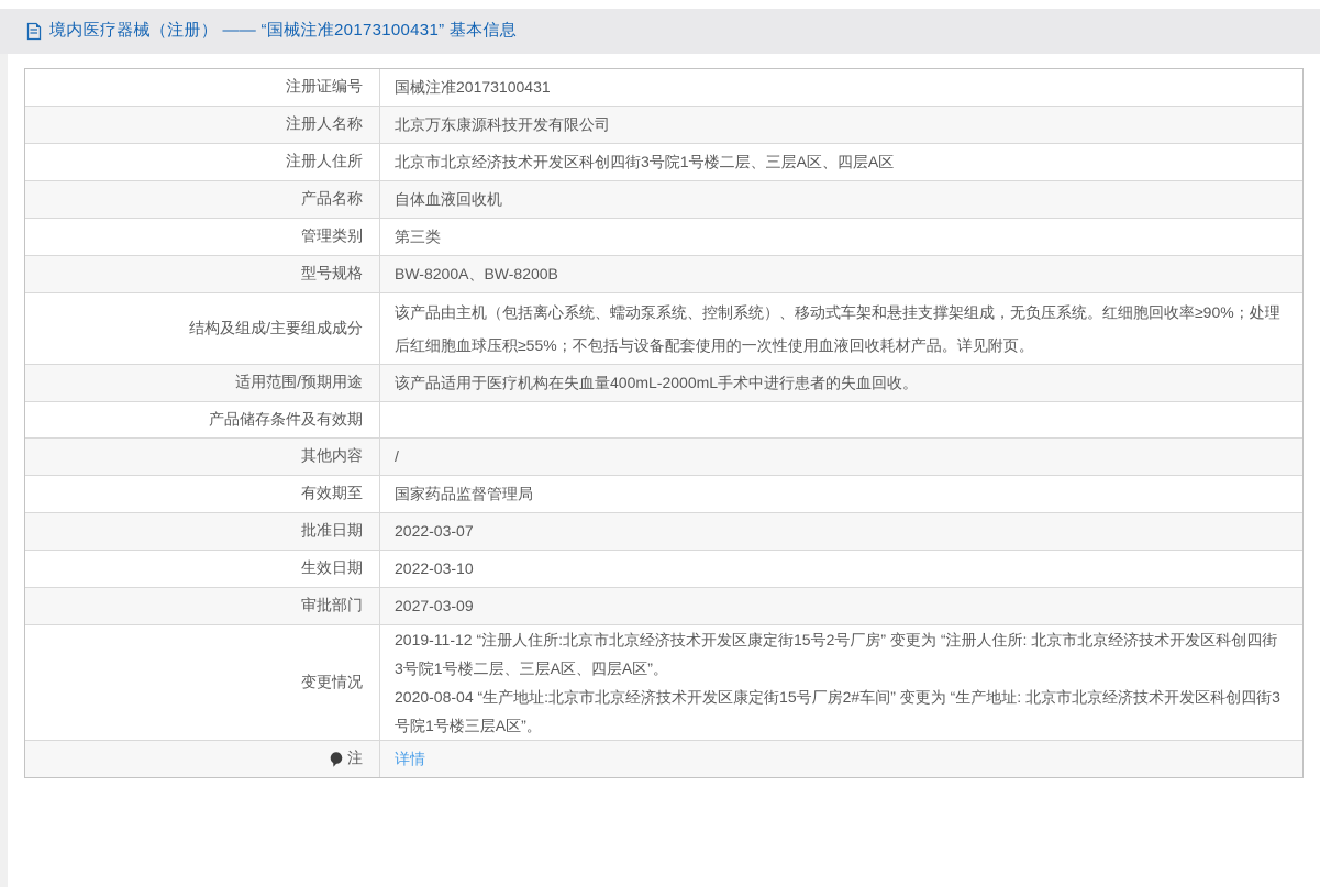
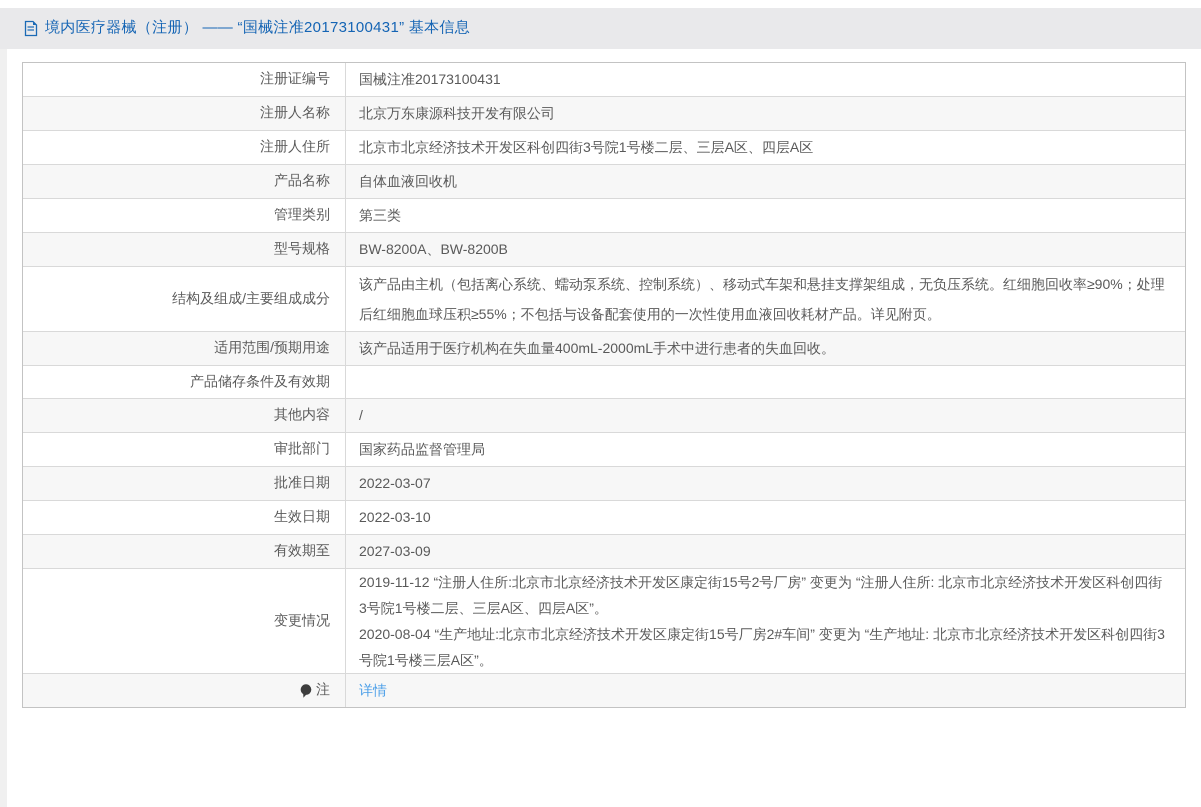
  境内医疗器械（注册） —— “国械注准20173100431” 基本信息
  注册证编号
  国械注准20173100431
  注册人名称
  北京万东康源科技开发有限公司
  注册人住所
  北京市北京经济技术开发区科创四街3号院1号楼二层、三层A区、四层A区
  产品名称
  自体血液回收机
  管理类别
  第三类
  型号规格
  BW-8200A、BW-8200B
  结构及组成/主要组成成分
  该产品由主机（包括离心系统、蠕动泵系统、控制系统）、移动式车架和悬挂支撑架组成，无负压系统。红细胞回收率≥90%；处理后红细胞血球压积≥55%；不包括与设备配套使用的一次性使用血液回收耗材产品。详见附页。
  适用范围/预期用途
  该产品适用于医疗机构在失血量400mL-2000mL手术中进行患者的失血回收。
  产品储存条件及有效期
  其他内容
  /
- 有效期至
+ 审批部门
  国家药品监督管理局
  批准日期
  2022-03-07
  生效日期
  2022-03-10
- 审批部门
+ 有效期至
  2027-03-09
  变更情况
  2019-11-12 “注册人住所:北京市北京经济技术开发区康定街15号2号厂房” 变更为 “注册人住所: 北京市北京经济技术开发区科创四街3号院1号楼二层、三层A区、四层A区”。
  2020-08-04 “生产地址:北京市北京经济技术开发区康定街15号厂房2#车间” 变更为 “生产地址: 北京市北京经济技术开发区科创四街3号院1号楼三层A区”。
  注
  详情
